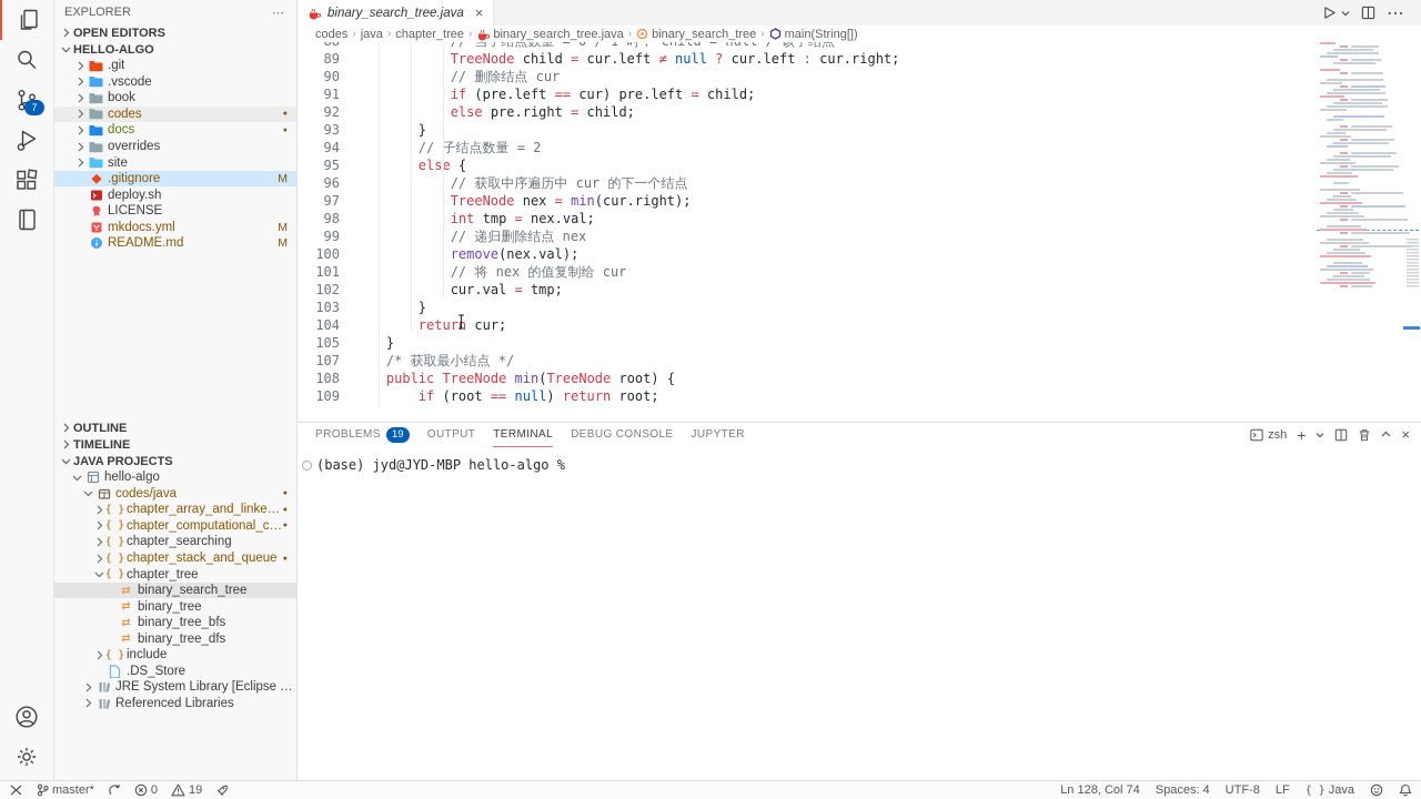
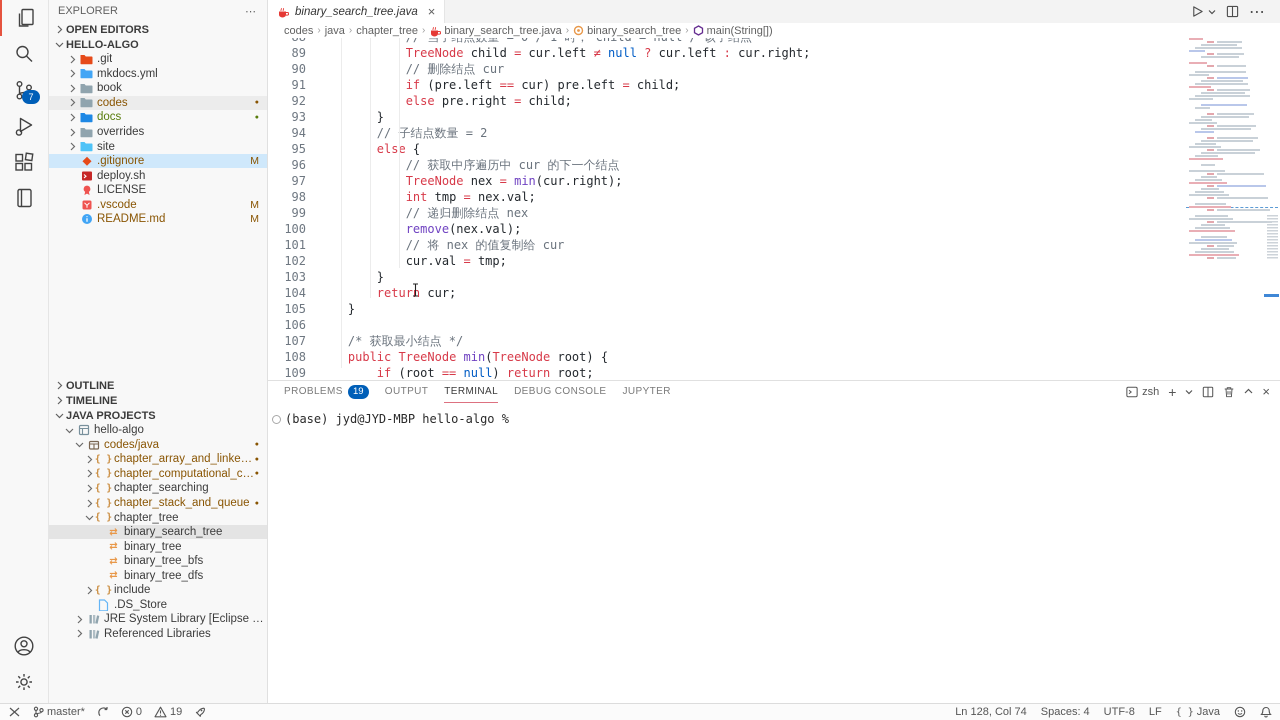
  7
  EXPLORER
  ⋯
  OPEN EDITORS
  HELLO-ALGO
  .git
- .vscode
+ mkdocs.yml
  book
  codes
  docs
  overrides
  site
  .gitignore
  M
  deploy.sh
  LICENSE
- mkdocs.yml
+ .vscode
  M
  README.md
  M
  OUTLINE
  TIMELINE
  JAVA PROJECTS
  hello-algo
  codes/java
  { }
  chapter_array_and_linkedli
  { }
  chapter_computational_com
  { }
  chapter_searching
  { }
  chapter_stack_and_queue
  { }
  chapter_tree
  ⇄
  binary_search_tree
  ⇄
  binary_tree
  ⇄
  binary_tree_bfs
  ⇄
  binary_tree_dfs
  { }
  include
  .DS_Store
  Referenced Libraries
  binary_search_tree.java
  ×
  ⋯
  codes
  ›
  java
  ›
  chapter_tree
  ›
  binary_search_tree.java
  ›
  binary_search_tree
  ›
  main(String[])
  89
  TreeNode child = cur.left ≠ null ? cur.left : cur.right;
  90
  // 删除结点 cur
  91
  if (pre.left == cur) pre.left = child;
  92
  else pre.right = child;
  93
  }
  94
  // 子结点数量 = 2
  95
  else {
  96
  // 获取中序遍历中 cur 的下一个结点
  97
  TreeNode nex = min(cur.right);
  98
  int tmp = nex.val;
  99
  // 递归删除结点 nex
  100
  remove(nex.val);
  101
  // 将 nex 的值复制给 cur
  102
  cur.val = tmp;
  103
  }
  104
  return cur;
  105
  }
+ 106
  107
  /* 获取最小结点 */
  108
  public TreeNode min(TreeNode root) {
  109
  if (root == null) return root;
  PROBLEMS
  19
  OUTPUT
  TERMINAL
  DEBUG CONSOLE
  JUPYTER
  zsh
  +
  ×
  (base) jyd@JYD-MBP hello-algo %
  master*
  0
  19
  Ln 128, Col 74
  Spaces: 4
  UTF-8
  LF
  { }
  Java
